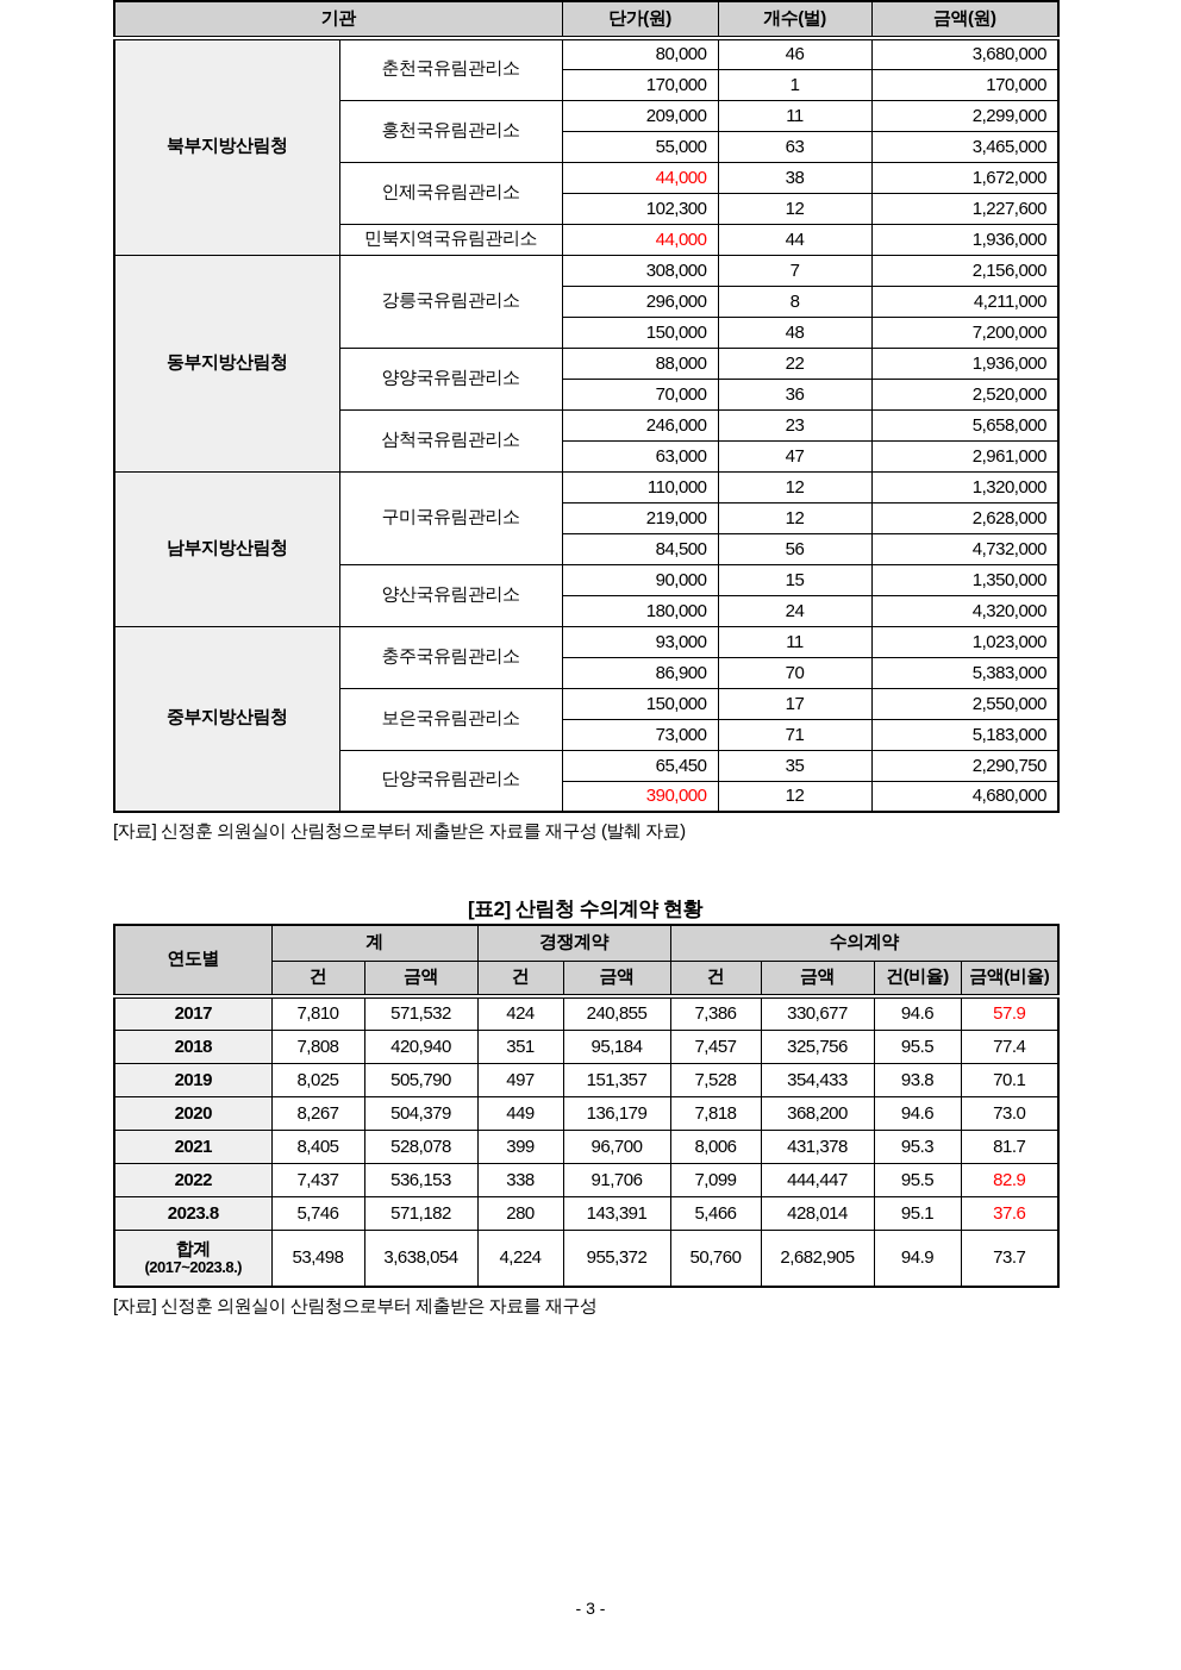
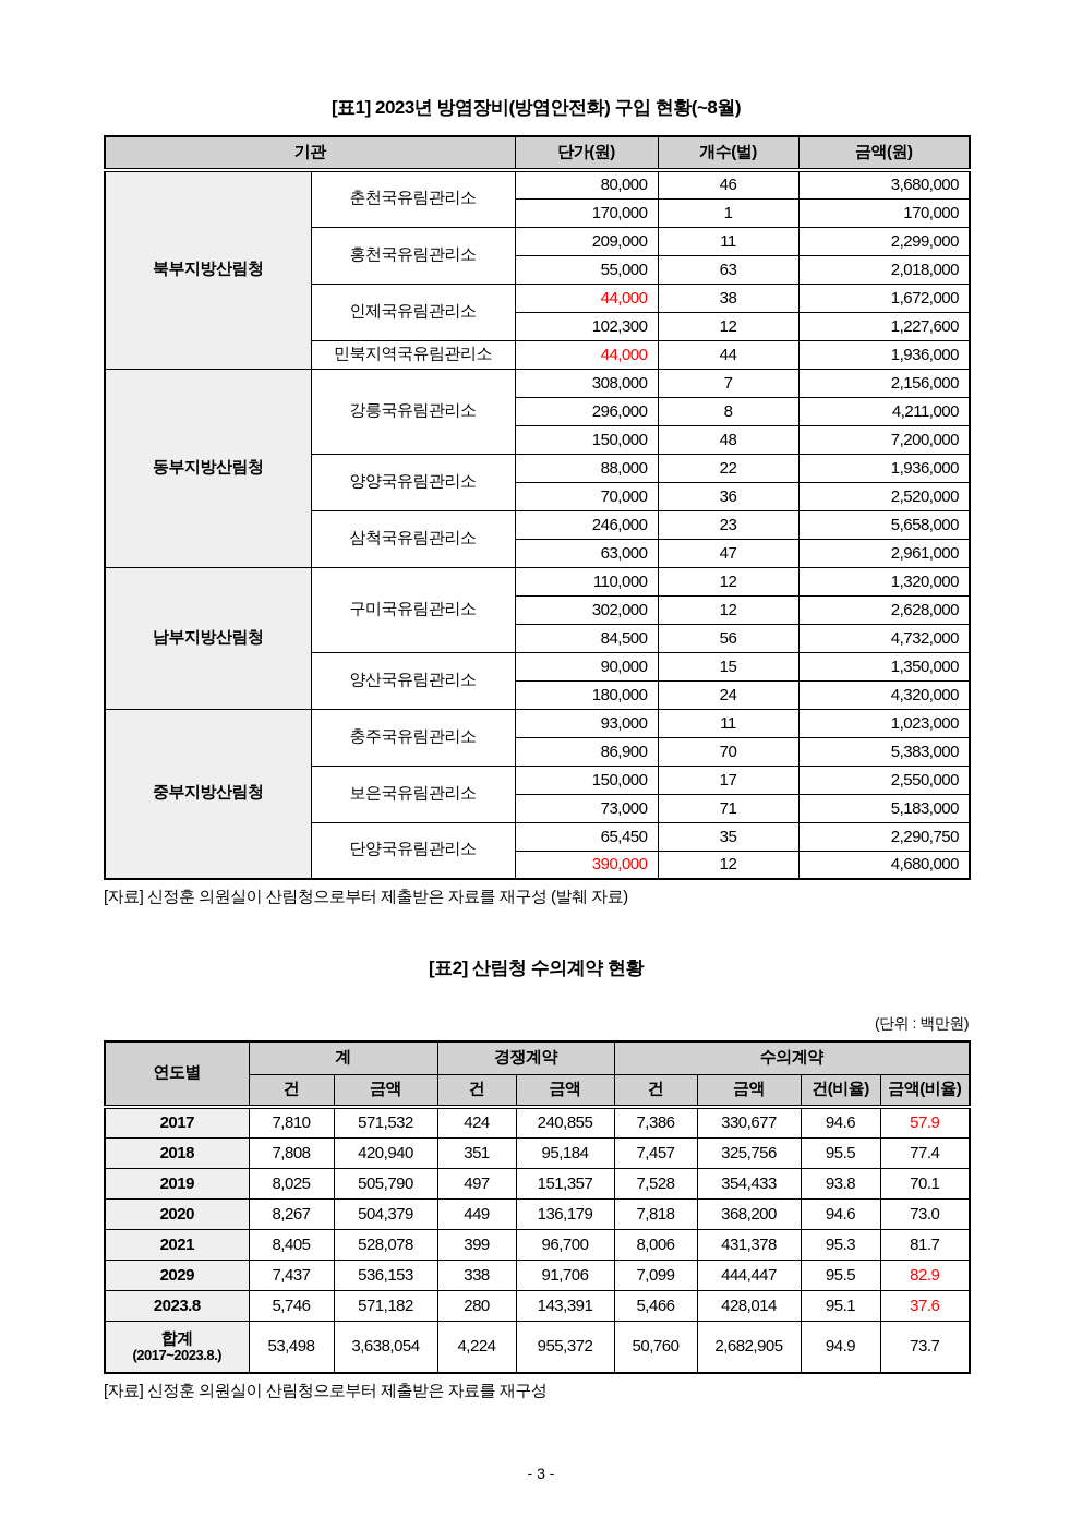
+ [표1] 2023년 방염장비(방염안전화) 구입 현황(~8월)
  기관	단가(원)	개수(벌)	금액(원)
  북부지방산림청	춘천국유림관리소	80,000	46	3,680,000
  170,000	1	170,000
  홍천국유림관리소	209,000	11	2,299,000
- 55,000	63	3,465,000
+ 55,000	63	2,018,000
  인제국유림관리소	44,000	38	1,672,000
  102,300	12	1,227,600
  민북지역국유림관리소	44,000	44	1,936,000
  동부지방산림청	강릉국유림관리소	308,000	7	2,156,000
  296,000	8	4,211,000
  150,000	48	7,200,000
  양양국유림관리소	88,000	22	1,936,000
  70,000	36	2,520,000
  삼척국유림관리소	246,000	23	5,658,000
  63,000	47	2,961,000
  남부지방산림청	구미국유림관리소	110,000	12	1,320,000
- 219,000	12	2,628,000
+ 302,000	12	2,628,000
  84,500	56	4,732,000
  양산국유림관리소	90,000	15	1,350,000
  180,000	24	4,320,000
  중부지방산림청	충주국유림관리소	93,000	11	1,023,000
  86,900	70	5,383,000
  보은국유림관리소	150,000	17	2,550,000
  73,000	71	5,183,000
  단양국유림관리소	65,450	35	2,290,750
  390,000	12	4,680,000
  [자료] 신정훈 의원실이 산림청으로부터 제출받은 자료를 재구성 (발췌 자료)
  [표2] 산림청 수의계약 현황
+ (단위 : 백만원)
  연도별	계	경쟁계약	수의계약
  건	금액	건	금액	건	금액	건(비율)	금액(비율)
  2017	7,810	571,532	424	240,855	7,386	330,677	94.6	57.9
  2018	7,808	420,940	351	95,184	7,457	325,756	95.5	77.4
  2019	8,025	505,790	497	151,357	7,528	354,433	93.8	70.1
  2020	8,267	504,379	449	136,179	7,818	368,200	94.6	73.0
  2021	8,405	528,078	399	96,700	8,006	431,378	95.3	81.7
- 2022	7,437	536,153	338	91,706	7,099	444,447	95.5	82.9
+ 2029	7,437	536,153	338	91,706	7,099	444,447	95.5	82.9
  2023.8	5,746	571,182	280	143,391	5,466	428,014	95.1	37.6
  합계 (2017~2023.8.)	53,498	3,638,054	4,224	955,372	50,760	2,682,905	94.9	73.7
  [자료] 신정훈 의원실이 산림청으로부터 제출받은 자료를 재구성
  - 3 -
